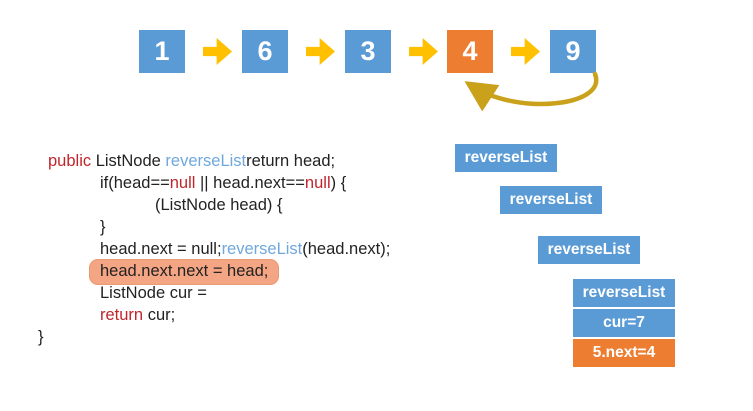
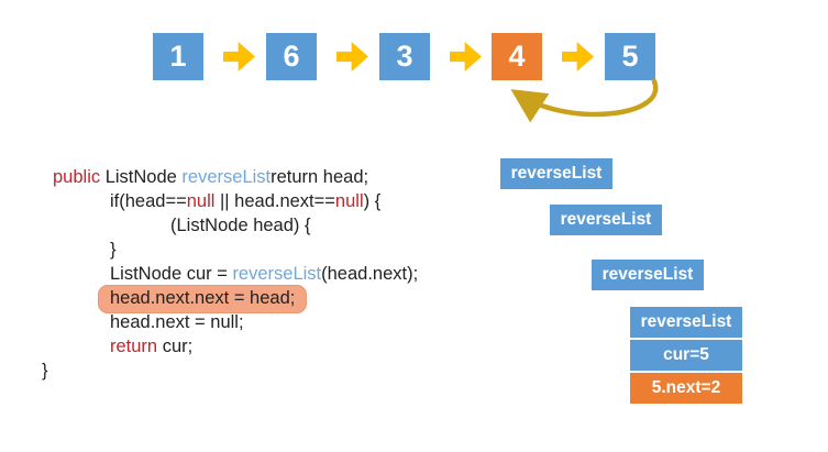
  1
  6
  3
  4
- 9
+ 5
  public ListNode reverseListreturn head;
  if(head==null || head.next==null) {
  (ListNode head) {
  }
- head.next = null;reverseList(head.next);
+ ListNode cur = reverseList(head.next);
  head.next.next = head;
- ListNode cur =
+ head.next = null;
  return cur;
  }
  reverseList
  reverseList
  reverseList
  reverseList
- cur=7
+ cur=5
- 5.next=4
+ 5.next=2
